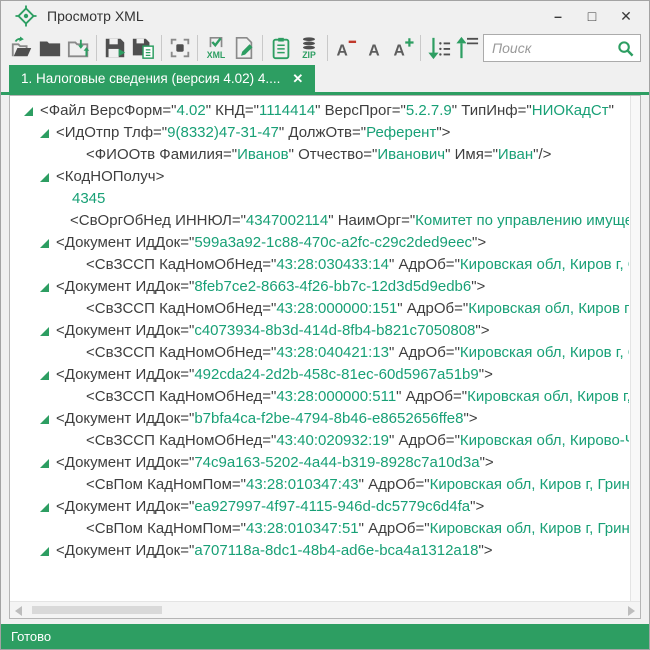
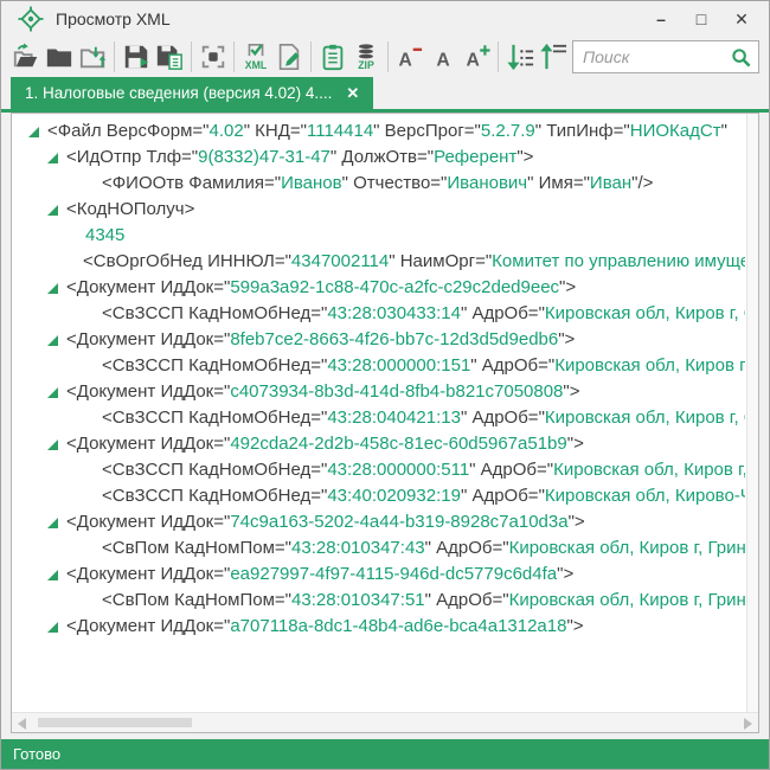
  Просмотр XML
  –
  □
  ✕
  XML
  ZIP
  A
  A
  A
  Поиск
  1. Налоговые сведения (версия 4.02) 4....
  ✕
  <Файл ВерсФорм="4.02" КНД="1114414" ВерсПрог="5.2.7.9" ТипИнф="НИОКадСт"
  <ИдОтпр Тлф="9(8332)47-31-47" ДолжОтв="Референт">
  <ФИООтв Фамилия="Иванов" Отчество="Иванович" Имя="Иван"/>
  <КодНОПолуч>
  4345
  <СвОргОбНед ИННЮЛ="4347002114" НаимОрг="Комитет по управлению имуще
  <Документ ИдДок="599a3a92-1c88-470c-a2fc-c29c2ded9eec">
  <СвЗССП КадНомОбНед="43:28:030433:14" АдрОб="Кировская обл, Киров г,
  <Документ ИдДок="8feb7ce2-8663-4f26-bb7c-12d3d5d9edb6">
  <СвЗССП КадНомОбНед="43:28:000000:151" АдрОб="Кировская обл, Киров г
  <Документ ИдДок="c4073934-8b3d-414d-8fb4-b821c7050808">
  <СвЗССП КадНомОбНед="43:28:040421:13" АдрОб="Кировская обл, Киров г,
  <Документ ИдДок="492cda24-2d2b-458c-81ec-60d5967a51b9">
  <СвЗССП КадНомОбНед="43:28:000000:511" АдрОб="Кировская обл, Киров г,
- <Документ ИдДок="b7bfa4ca-f2be-4794-8b46-e8652656ffe8">
  <СвЗССП КадНомОбНед="43:40:020932:19" АдрОб="Кировская обл, Кирово-
  <Документ ИдДок="74c9a163-5202-4a44-b319-8928c7a10d3a">
  <СвПом КадНомПом="43:28:010347:43" АдрОб="Кировская обл, Киров г, Грин
  <Документ ИдДок="ea927997-4f97-4115-946d-dc5779c6d4fa">
  <СвПом КадНомПом="43:28:010347:51" АдрОб="Кировская обл, Киров г, Грин
  <Документ ИдДок="a707118a-8dc1-48b4-ad6e-bca4a1312a18">
  Готово
